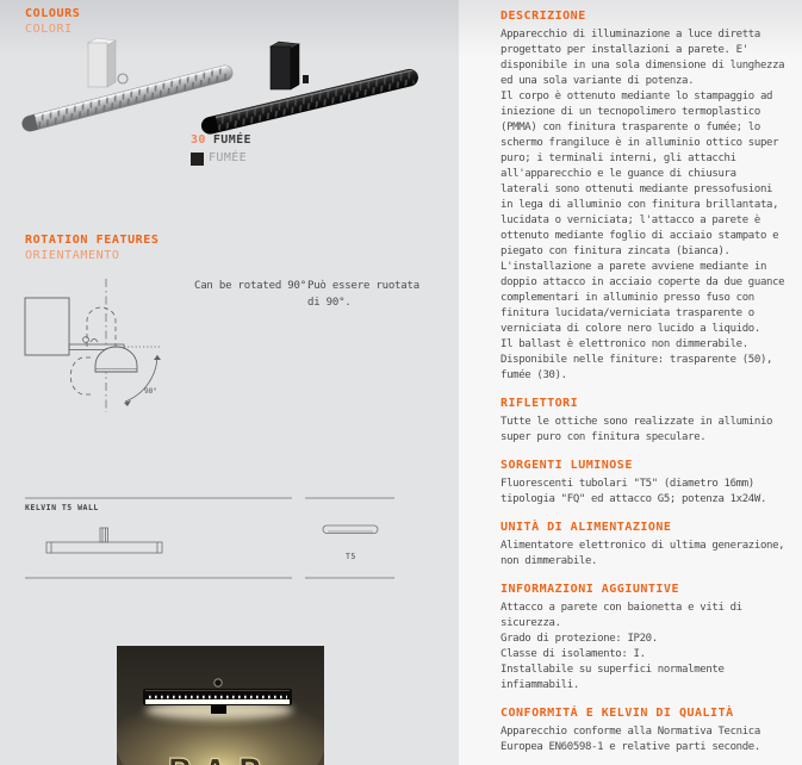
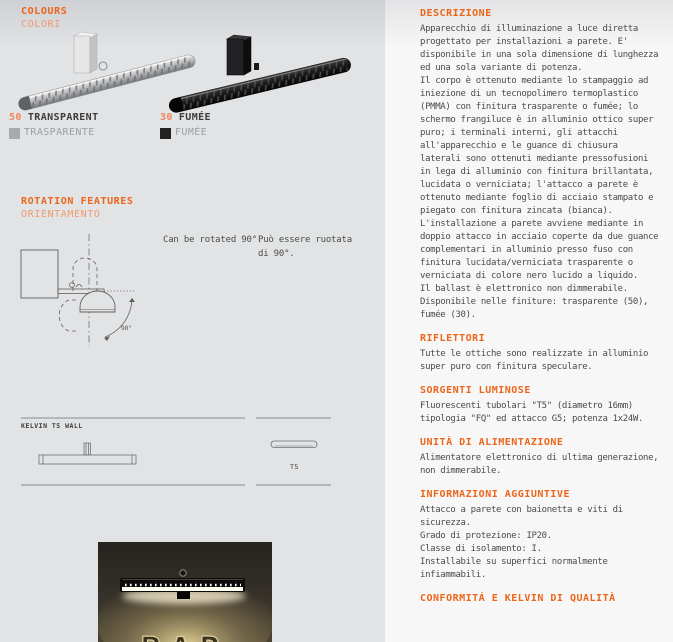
  COLOURS
  COLORI
+ 50 TRANSPARENT
+ TRASPARENTE
  30 FUMÉE
  FUMÉE
  ROTATION FEATURES
  ORIENTAMENTO
  Can be rotated 90°.
  Può essere ruotata di 90°.
  KELVIN T5 WALL
  T5
  DESCRIZIONE
  Apparecchio di illuminazione a luce diretta progettato per installazioni a parete. E' disponibile in una sola dimensione di lunghezza ed una sola variante di potenza.
  Il corpo è ottenuto mediante lo stampaggio ad iniezione di un tecnopolimero termoplastico (PMMA) con finitura trasparente o fumée; lo schermo frangiluce è in alluminio ottico super puro; i terminali interni, gli attacchi all'apparecchio e le guance di chiusura laterali sono ottenuti mediante pressofusioni in lega di alluminio con finitura brillantata, lucidata o verniciata; l'attacco a parete è ottenuto mediante foglio di acciaio stampato e piegato con finitura zincata (bianca).
  L'installazione a parete avviene mediante in doppio attacco in acciaio coperte da due guance complementari in alluminio presso fuso con finitura lucidata/verniciata trasparente o verniciata di colore nero lucido a liquido.
  Il ballast è elettronico non dimmerabile.
  Disponibile nelle finiture: trasparente (50), fumée (30).
  RIFLETTORI
  Tutte le ottiche sono realizzate in alluminio super puro con finitura speculare.
  SORGENTI LUMINOSE
  Fluorescenti tubolari "T5" (diametro 16mm) tipologia "FQ" ed attacco G5; potenza 1x24W.
  UNITÀ DI ALIMENTAZIONE
  Alimentatore elettronico di ultima generazione, non dimmerabile.
  INFORMAZIONI AGGIUNTIVE
  Attacco a parete con baionetta e viti di sicurezza.
  Grado di protezione: IP20.
  Classe di isolamento: I.
  Installabile su superfici normalmente infiammabili.
  CONFORMITÁ E KELVIN DI QUALITÀ
- Apparecchio conforme alla Normativa Tecnica Europea EN60598-1 e relative parti seconde.
